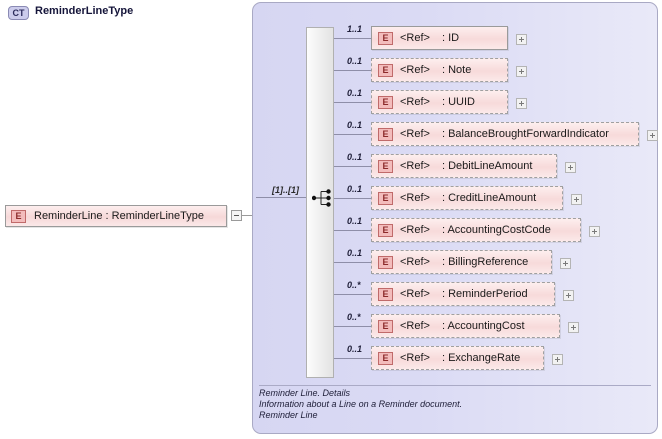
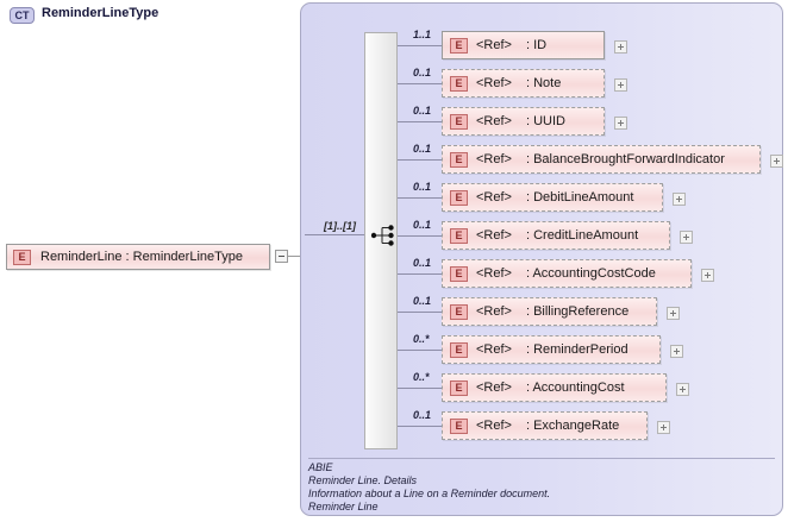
  E
  ReminderLine : ReminderLineType
  CT
  ReminderLineType
  [1]..[1]
  1..1
  E
  <Ref>
  : ID
  0..1
  E
  <Ref>
  : Note
  0..1
  E
  <Ref>
  : UUID
  0..1
  E
  <Ref>
  : BalanceBroughtForwardIndicator
  0..1
  E
  <Ref>
  : DebitLineAmount
  0..1
  E
  <Ref>
  : CreditLineAmount
  0..1
  E
  <Ref>
  : AccountingCostCode
  0..1
  E
  <Ref>
  : BillingReference
  0..*
  E
  <Ref>
  : ReminderPeriod
  0..*
  E
  <Ref>
  : AccountingCost
  0..1
  E
  <Ref>
  : ExchangeRate
+ ABIE
  Reminder Line. Details
  Information about a Line on a Reminder document.
  Reminder Line
